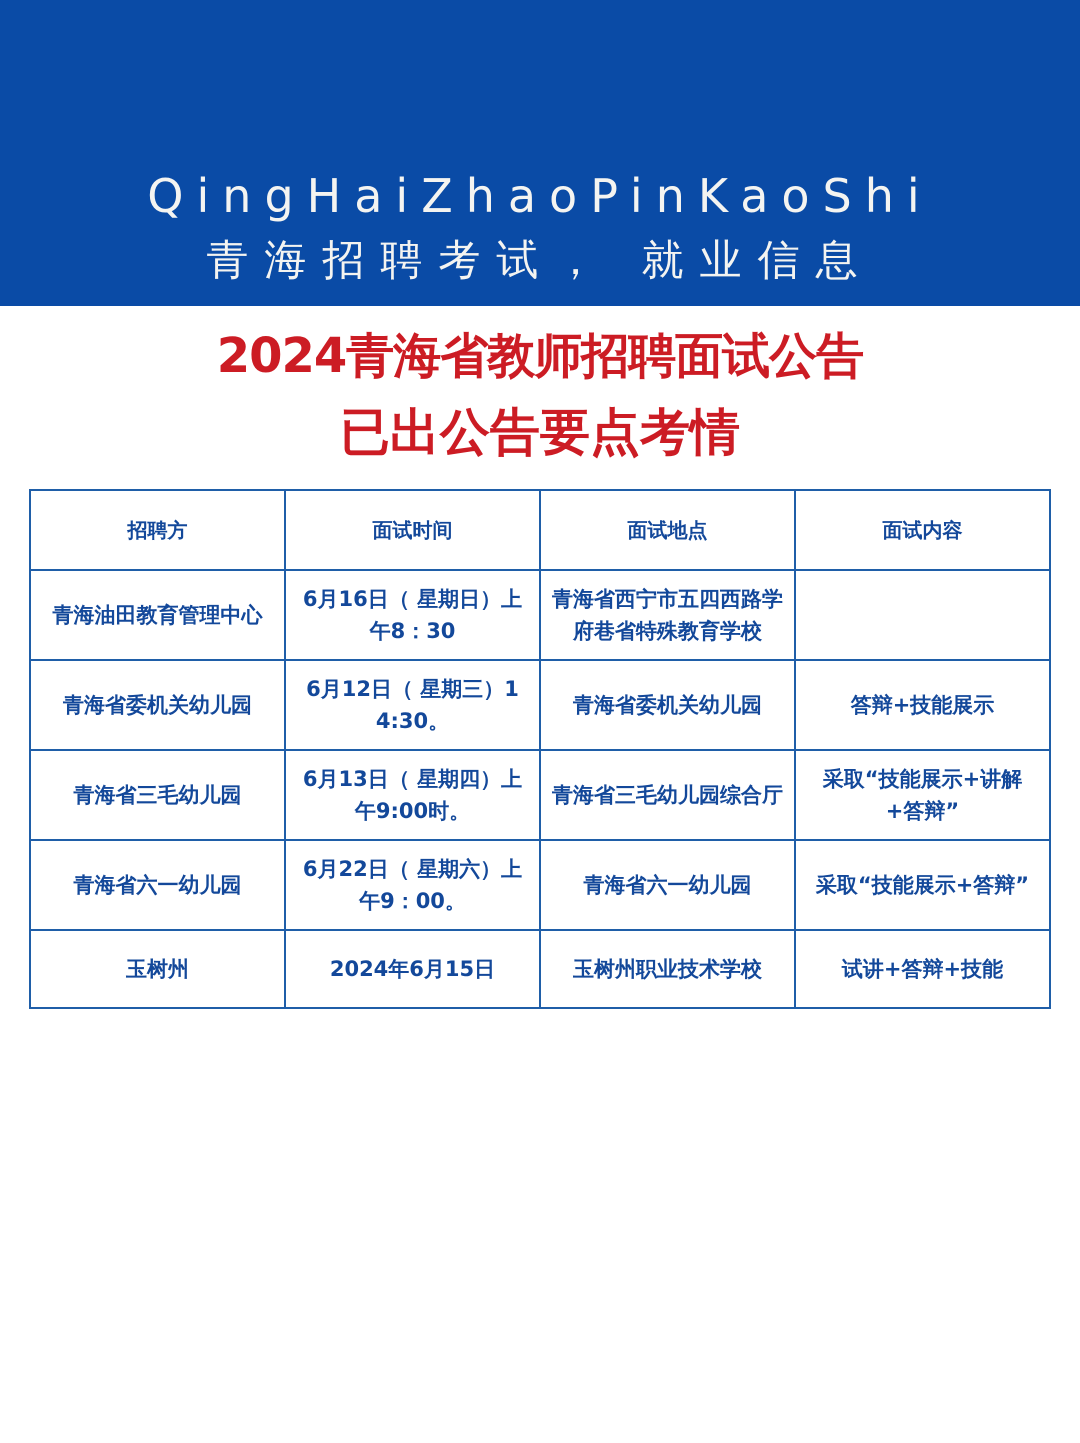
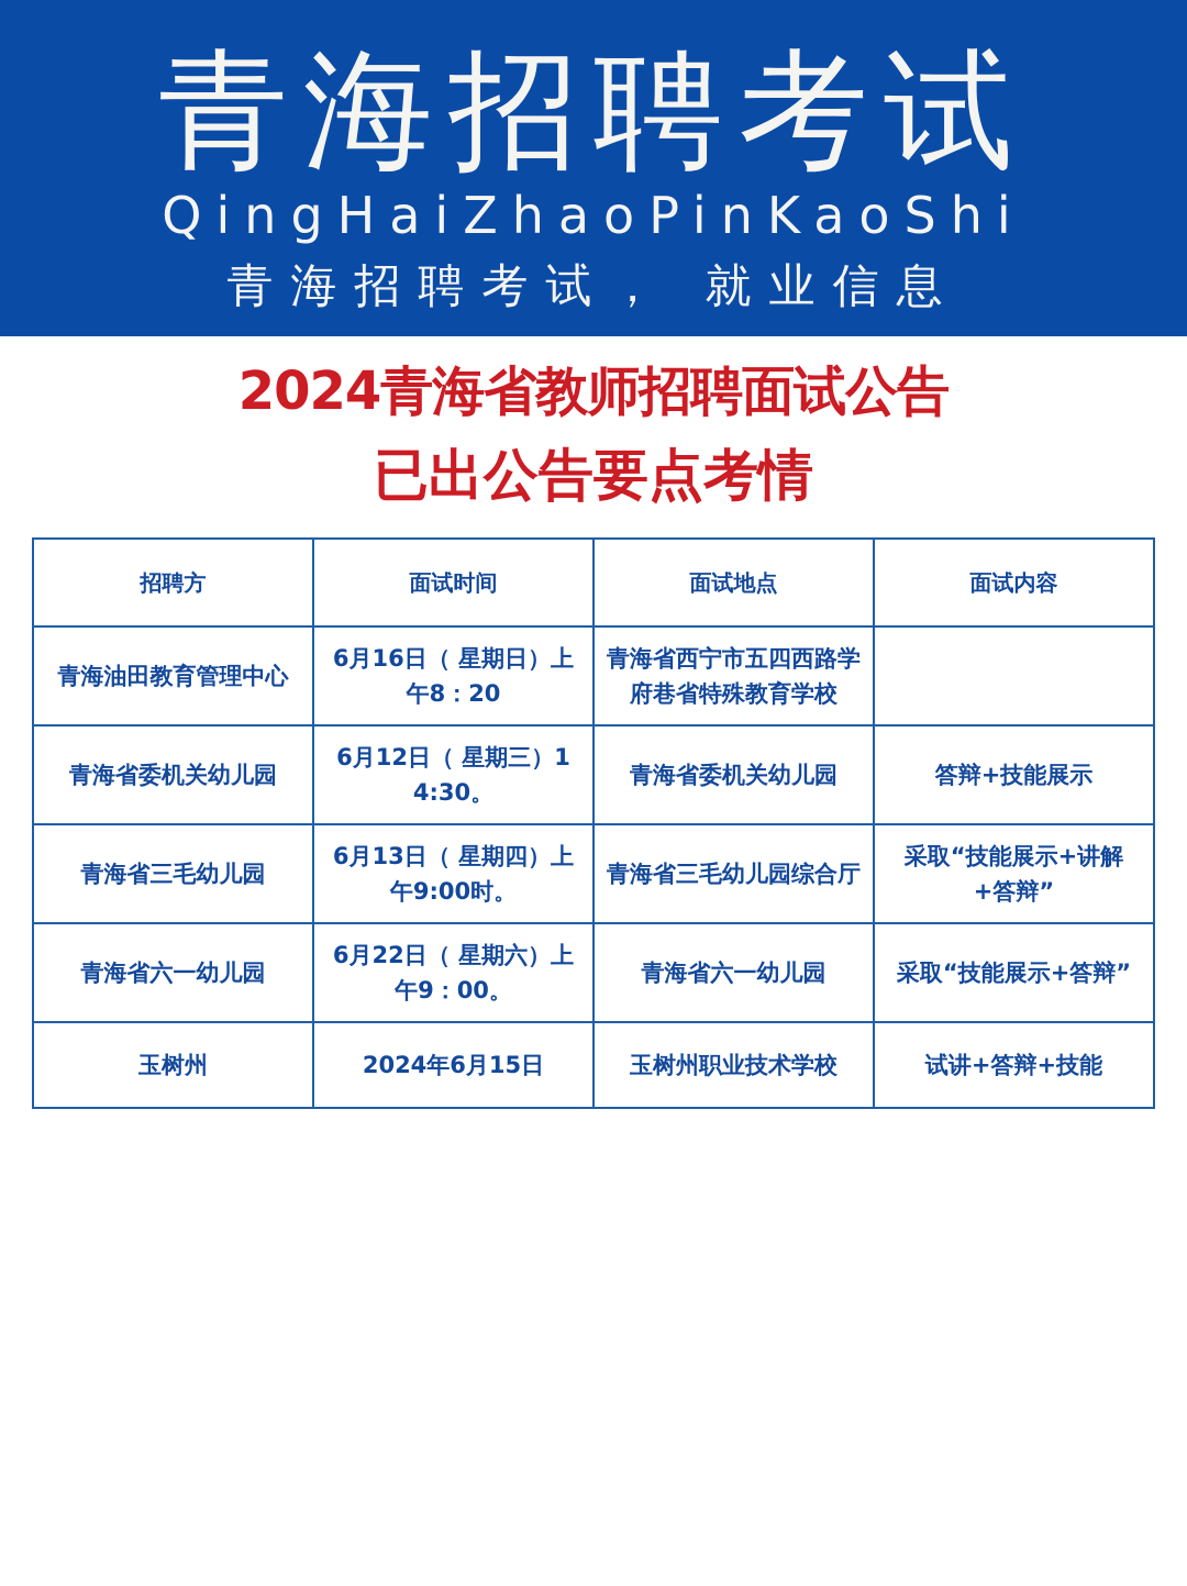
+ 青海招聘考试
  QingHaiZhaoPinKaoShi
  青海招聘考试， 就业信息
  2024青海省教师招聘面试公告
  已出公告要点考情
  招聘方	面试时间	面试地点	面试内容
- 青海油田教育管理中心	6月16日（ 星期日）上午8：30	青海省西宁市五四西路学府巷省特殊教育学校
+ 青海油田教育管理中心	6月16日（ 星期日）上午8：20	青海省西宁市五四西路学府巷省特殊教育学校
  青海省委机关幼儿园	6月12日（ 星期三）14:30。	青海省委机关幼儿园	答辩+技能展示
  青海省三毛幼儿园	6月13日（ 星期四）上午9:00时。	青海省三毛幼儿园综合厅	采取“技能展示+讲解+答辩”
  青海省六一幼儿园	6月22日（ 星期六）上午9：00。	青海省六一幼儿园	采取“技能展示+答辩”
  玉树州	2024年6月15日	玉树州职业技术学校	试讲+答辩+技能
